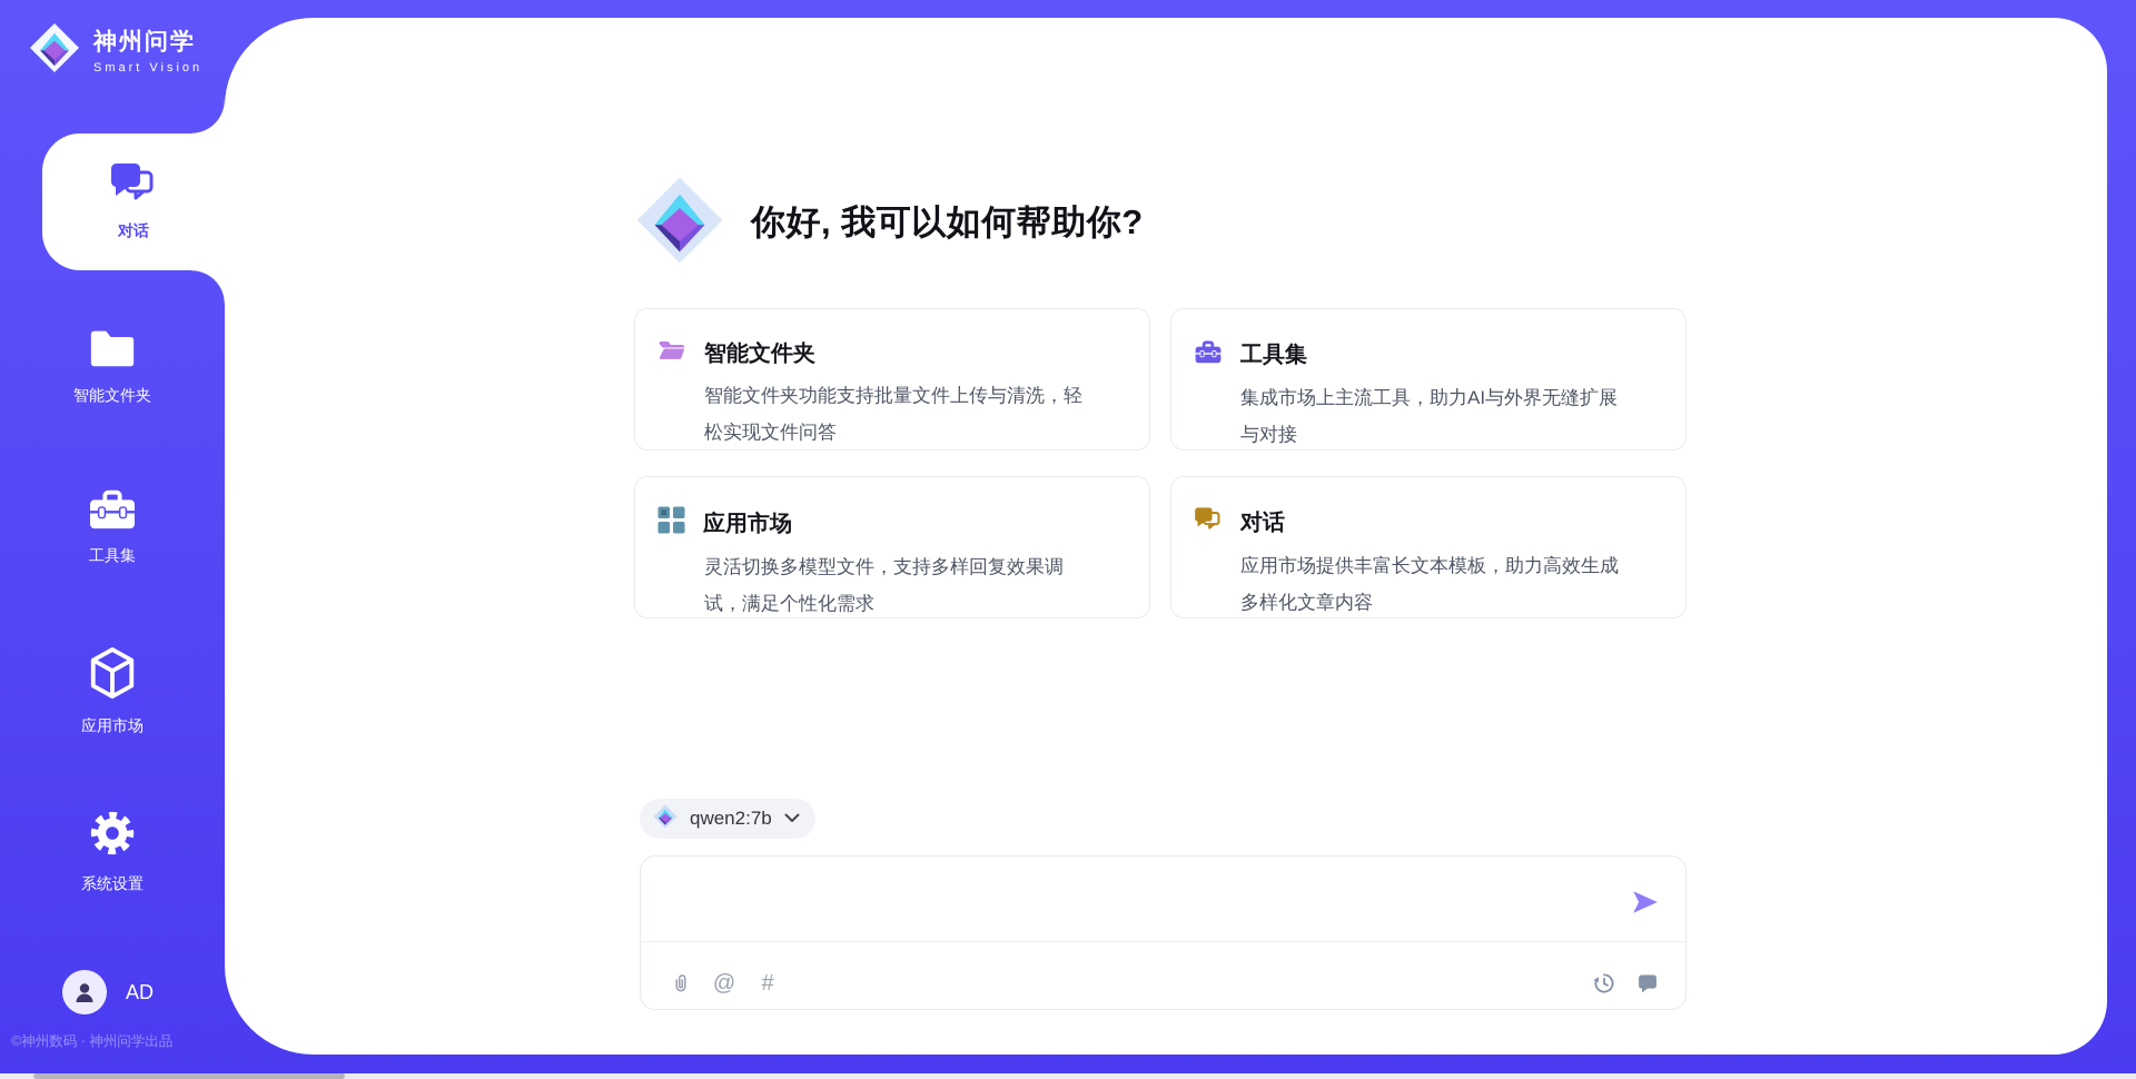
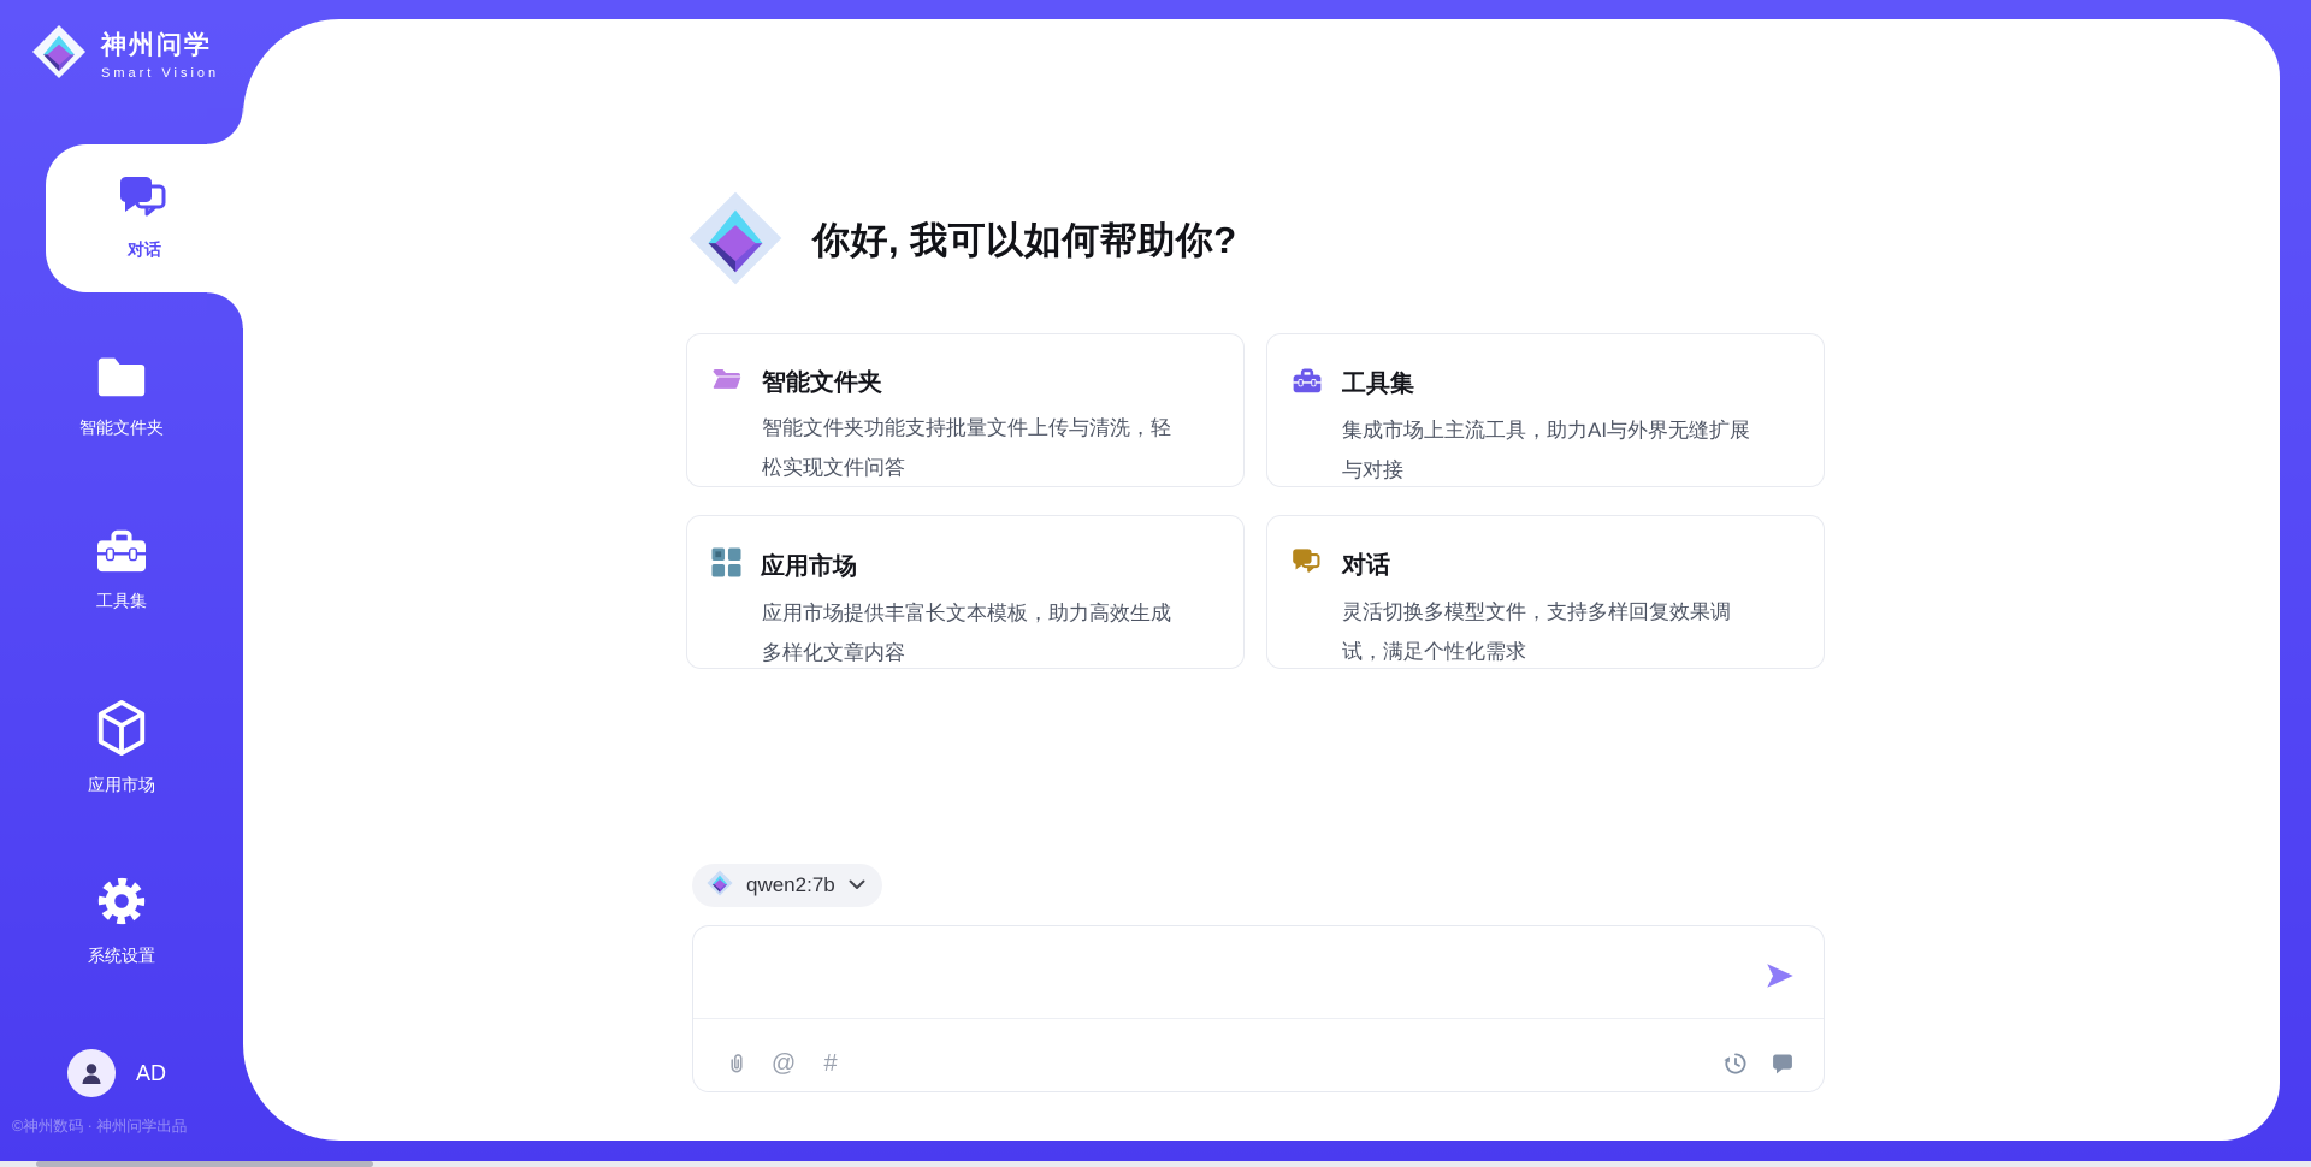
  神州问学
  Smart Vision
  对话
  智能文件夹
  工具集
  应用市场
  系统设置
  AD
  ©神州数码 · 神州问学出品
  你好, 我可以如何帮助你?
  智能文件夹
  智能文件夹功能支持批量文件上传与清洗，轻松实现文件问答
  工具集
  集成市场上主流工具，助力AI与外界无缝扩展与对接
  应用市场
- 灵活切换多模型文件，支持多样回复效果调试，满足个性化需求
+ 应用市场提供丰富长文本模板，助力高效生成多样化文章内容
  对话
- 应用市场提供丰富长文本模板，助力高效生成多样化文章内容
+ 灵活切换多模型文件，支持多样回复效果调试，满足个性化需求
  qwen2:7b
  @
  #
